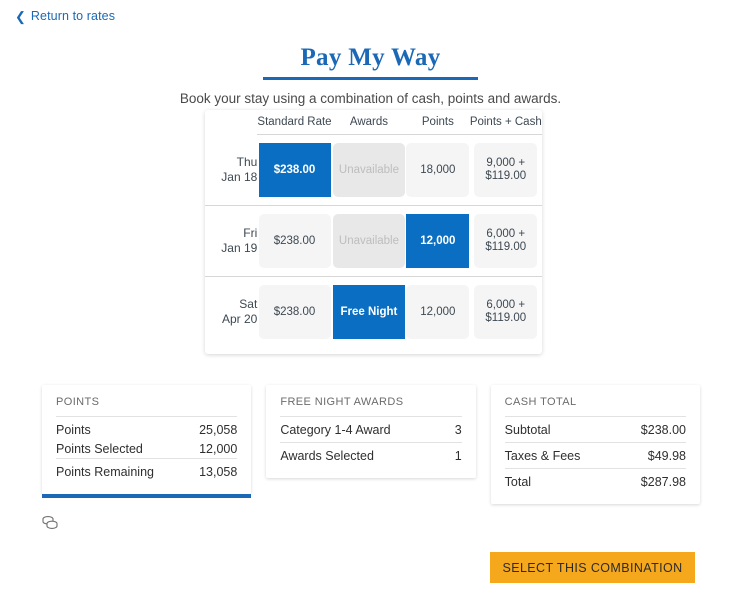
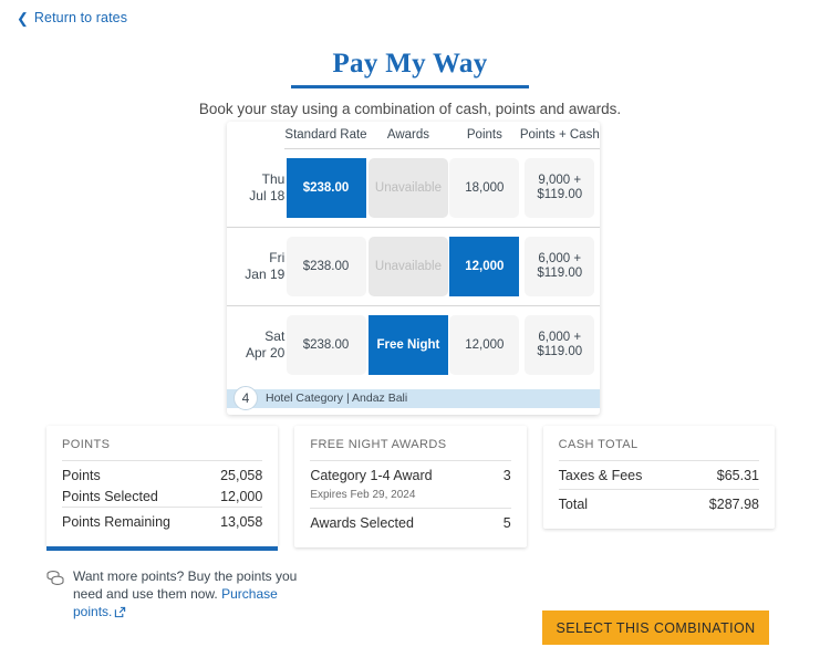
  ❮
  Return to rates
  Pay My Way
  Book your stay using a combination of cash, points and awards.
  	Standard Rate	Awards	Points	Points + Cash
- Thu Jan 18	$238.00	Unavailable	18,000	9,000 + $119.00
+ Thu Jul 18	$238.00	Unavailable	18,000	9,000 + $119.00
  Fri Jan 19	$238.00	Unavailable	12,000	6,000 + $119.00
  Sat Apr 20	$238.00	Free Night	12,000	6,000 + $119.00
+ 4
+ Hotel Category | Andaz Bali
  POINTS
  Points
  25,058
  Points Selected
  12,000
  Points Remaining
  13,058
  FREE NIGHT AWARDS
  Category 1-4 Award
  3
+ Expires Feb 29, 2024
  Awards Selected
- 1
+ 5
  CASH TOTAL
- Subtotal
- $238.00
  Taxes & Fees
- $49.98
+ $65.31
  Total
  $287.98
+ Want more points? Buy the points you need and use them now. Purchase points.
  SELECT THIS COMBINATION
